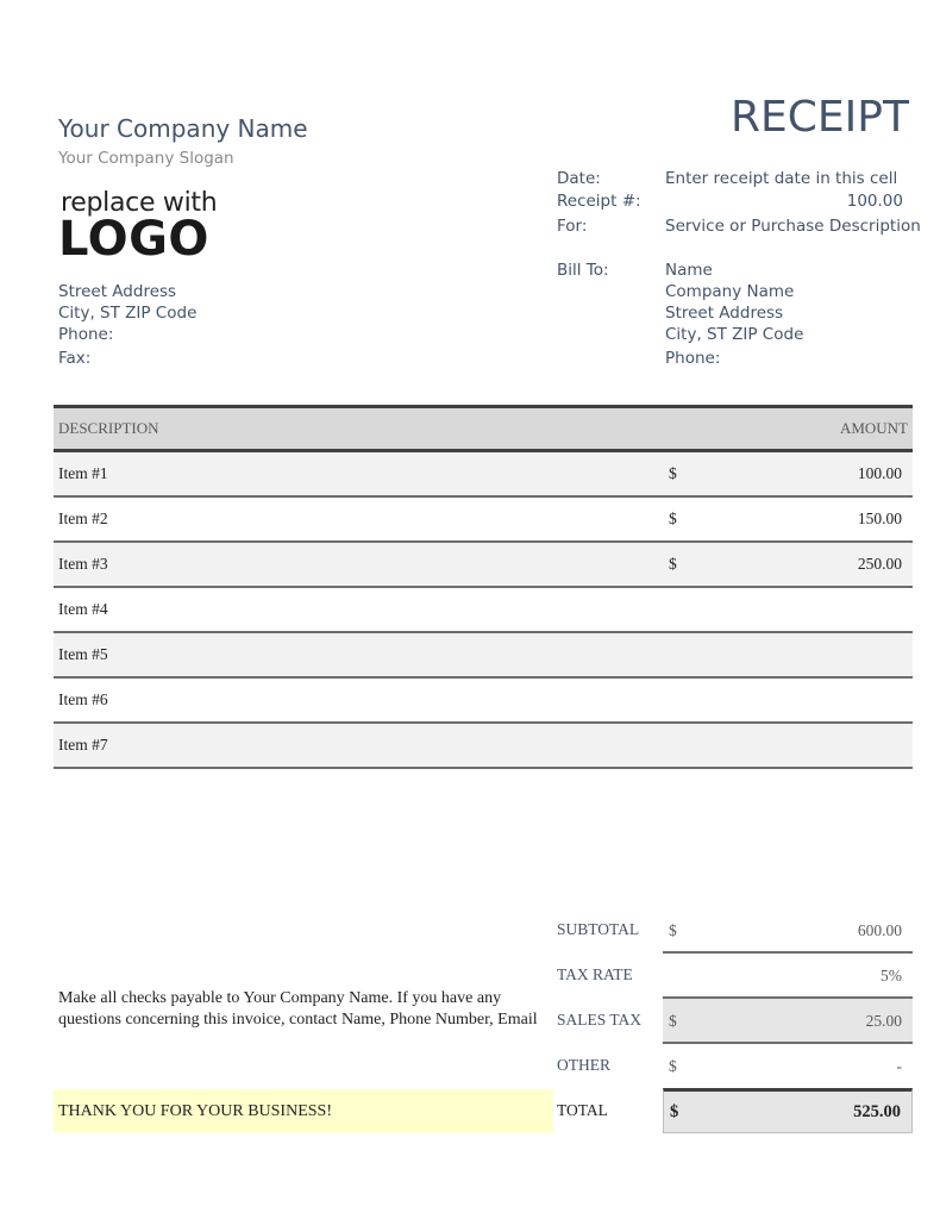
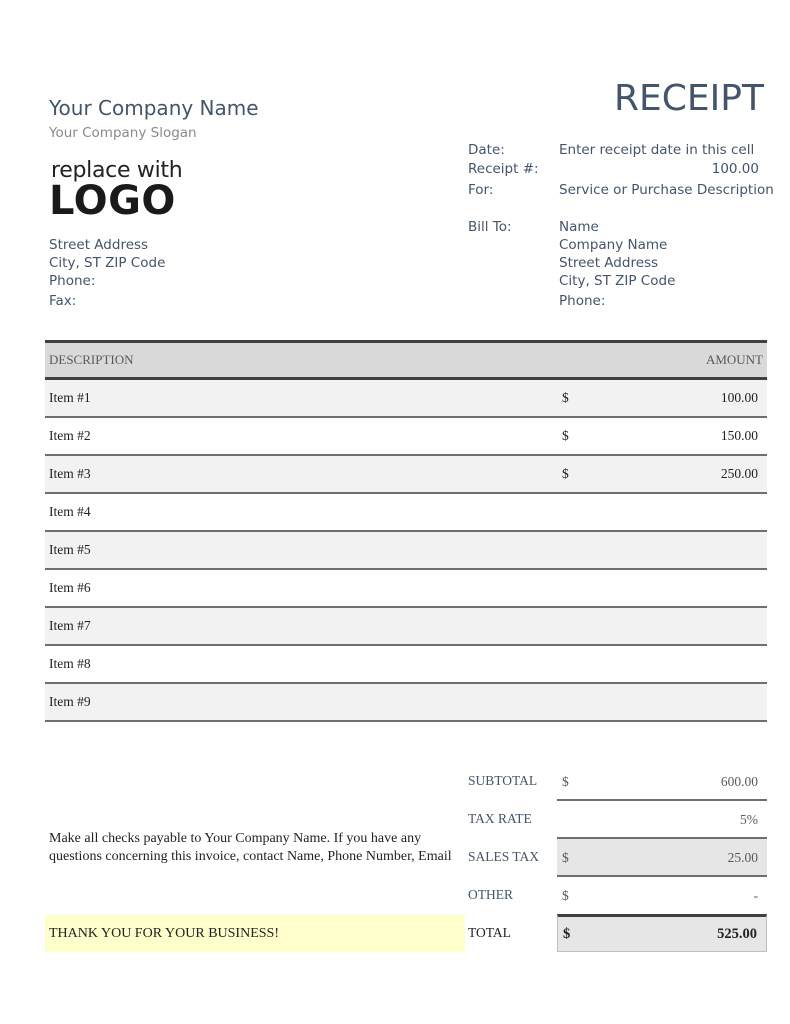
  Your Company Name
  Your Company Slogan
  replace with
  LOGO
  Street Address
  City, ST ZIP Code
  Phone:
  Fax:
  RECEIPT
  Date:
  Enter receipt date in this cell
  Receipt #:
  100.00
  For:
  Service or Purchase Description
  Bill To:
  Name
  Company Name
  Street Address
  City, ST ZIP Code
  Phone:
  DESCRIPTION
  AMOUNT
  Item #1
  $
  100.00
  Item #2
  $
  150.00
  Item #3
  $
  250.00
  Item #4
  Item #5
  Item #6
  Item #7
+ Item #8
+ Item #9
  Make all checks payable to Your Company Name. If you have any questions concerning this invoice, contact Name, Phone Number, Email
  THANK YOU FOR YOUR BUSINESS!
  SUBTOTAL
  $
  600.00
  TAX RATE
  5%
  SALES TAX
  $
  25.00
  OTHER
  $
  -
  TOTAL
  $
  525.00
